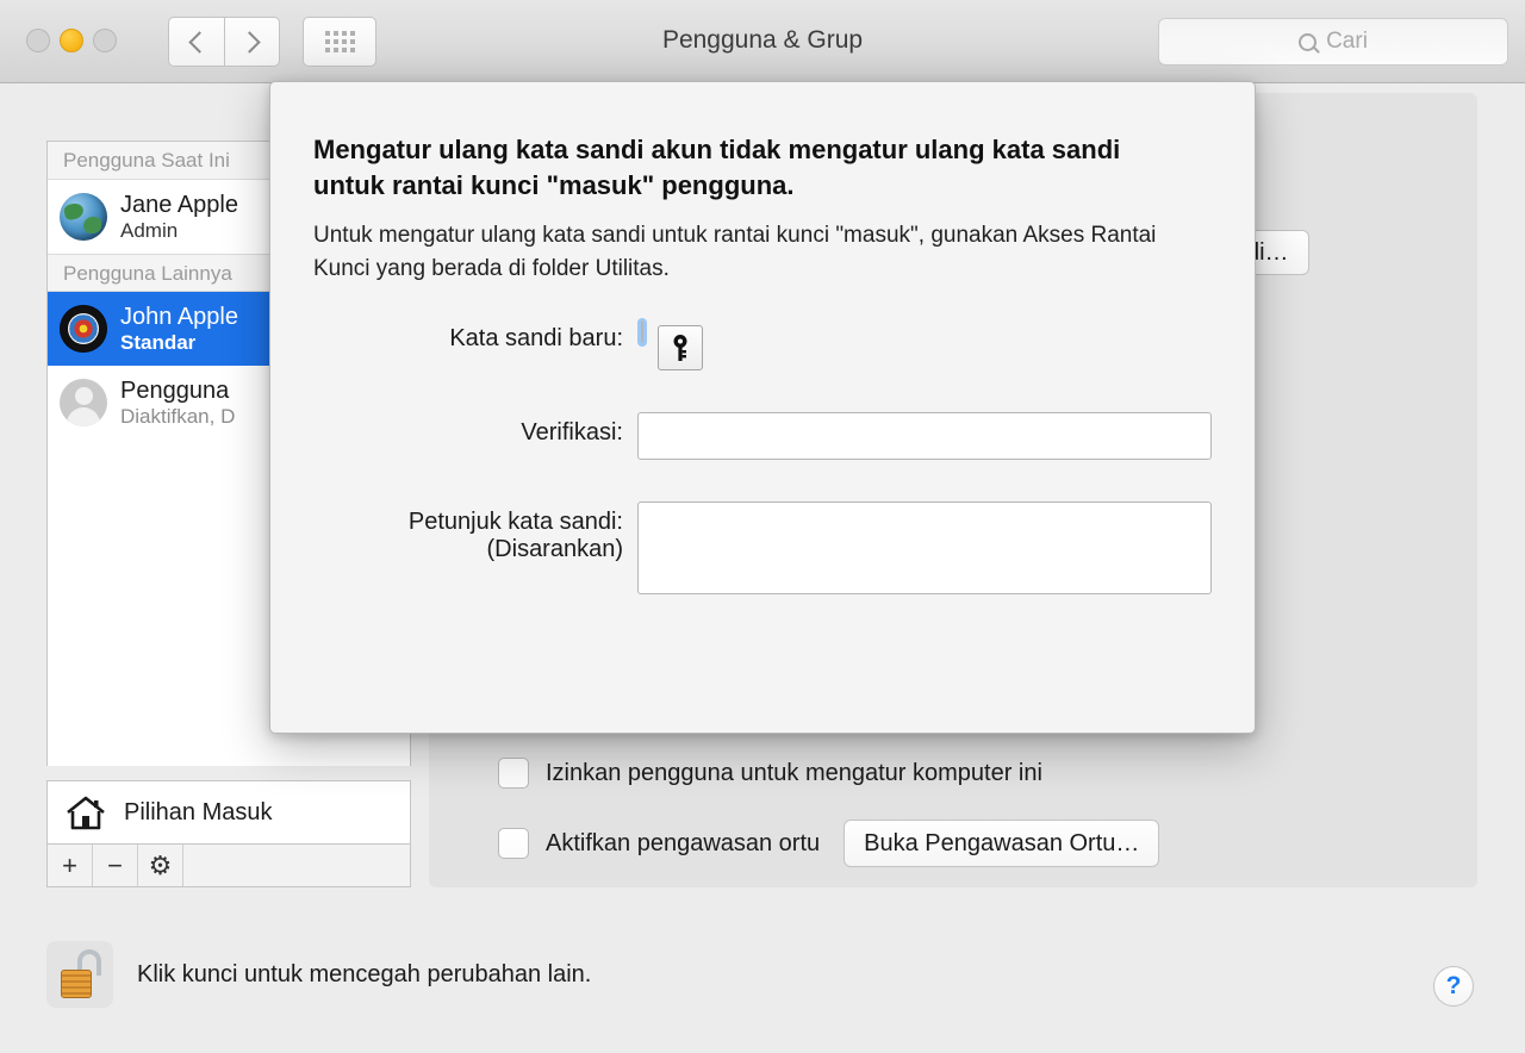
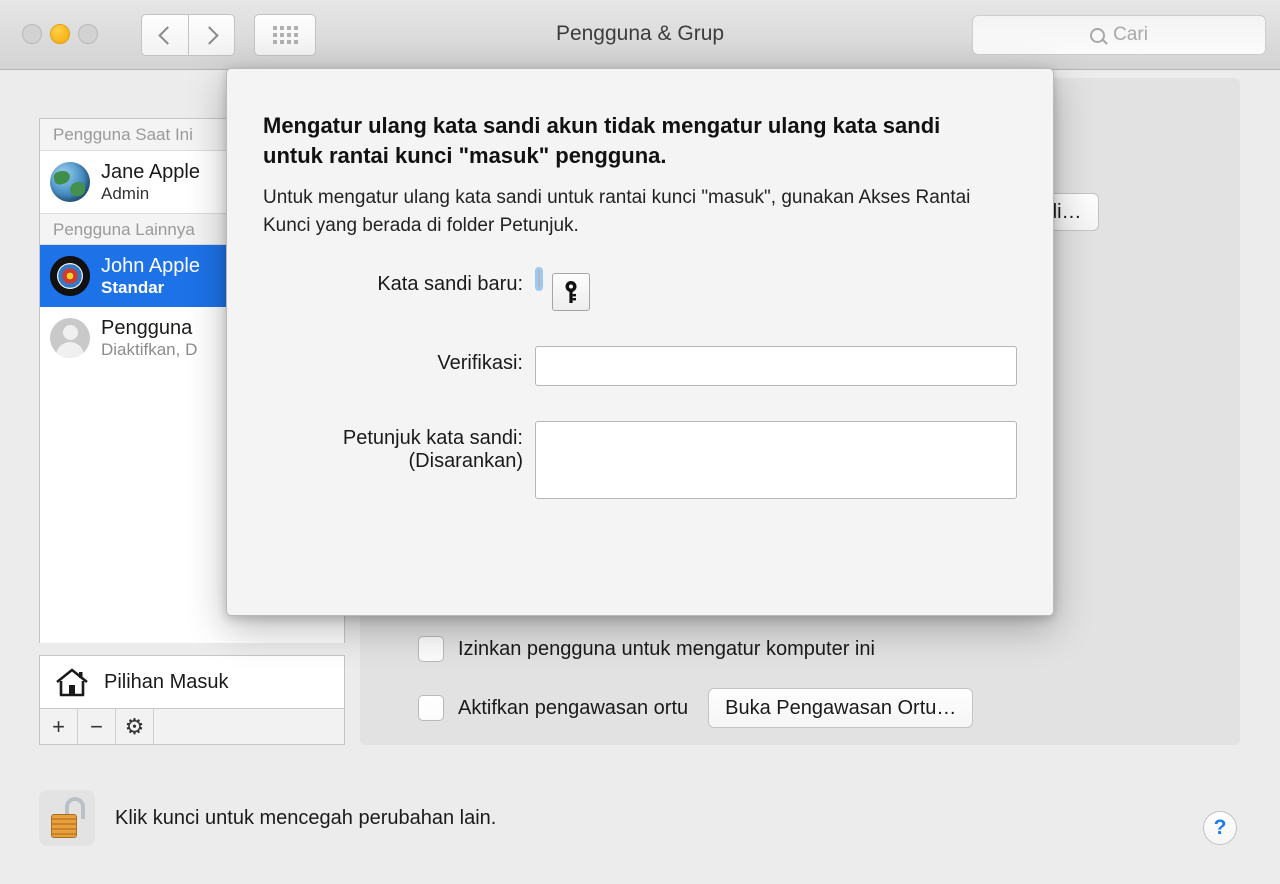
  Pengguna & Grup
  Cari
  Izinkan pengguna untuk mengatur komputer ini
  Aktifkan pengawasan ortu
  Buka Pengawasan Ortu…
  Pengguna Saat Ini
  Jane Apple
  Admin
  Pengguna Lainnya
  John Apple
  Standar
  Pengguna
  Diaktifkan, D
  Pilihan Masuk
  +
  −
  ⚙
  Klik kunci untuk mencegah perubahan lain.
  ?
  Mengatur ulang kata sandi akun tidak mengatur ulang kata sandi untuk rantai kunci "masuk" pengguna.
- Untuk mengatur ulang kata sandi untuk rantai kunci "masuk", gunakan Akses Rantai Kunci yang berada di folder Utilitas.
+ Untuk mengatur ulang kata sandi untuk rantai kunci "masuk", gunakan Akses Rantai Kunci yang berada di folder Petunjuk.
  Kata sandi baru:
  Verifikasi:
  Petunjuk kata sandi:
  (Disarankan)
